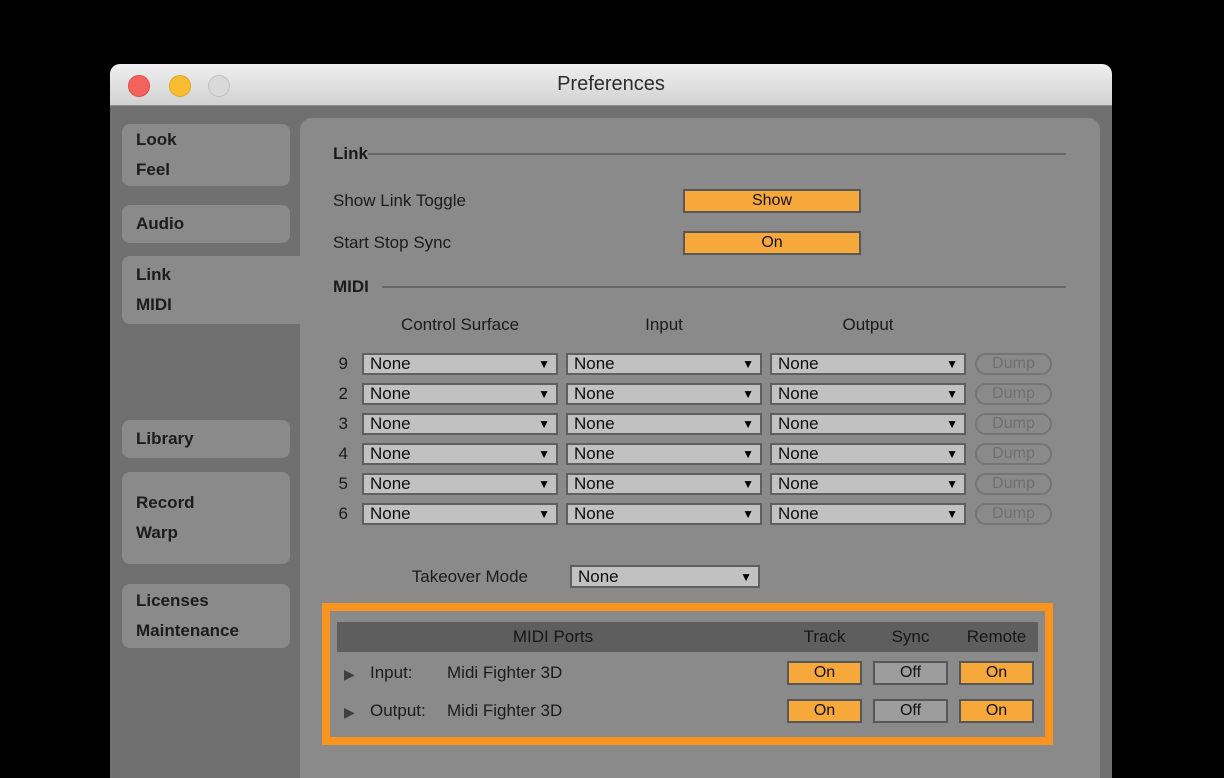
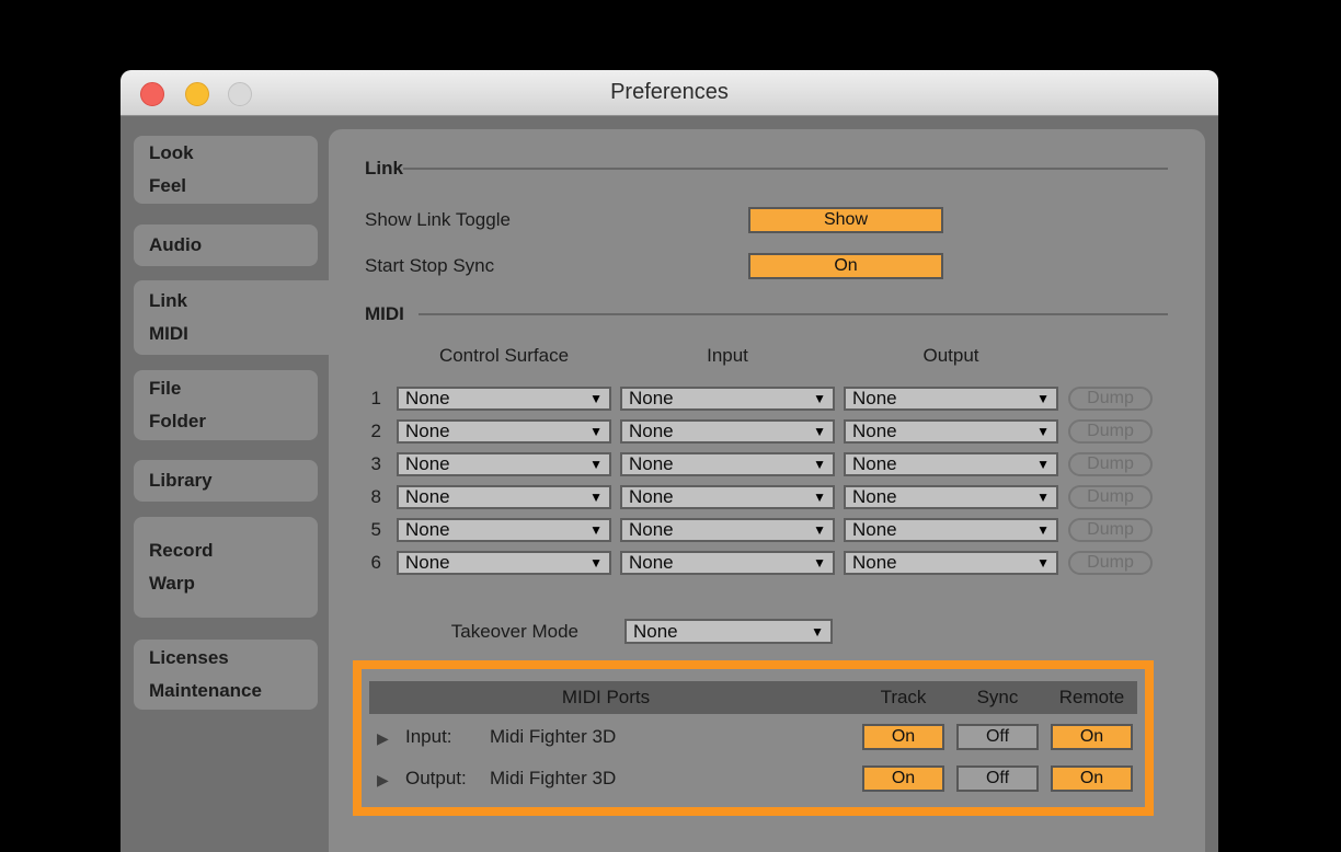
  Preferences
  Look
  Feel
  Audio
  Link
  MIDI
+ File
+ Folder
  Library
  Record
  Warp
  Licenses
  Maintenance
  Link
  Show Link Toggle
  Show
  Start Stop Sync
  On
  MIDI
  Control Surface
  Input
  Output
- 9
+ 1
  None
  ▼
  None
  ▼
  None
  ▼
  Dump
  2
  None
  ▼
  None
  ▼
  None
  ▼
  Dump
  3
  None
  ▼
  None
  ▼
  None
  ▼
  Dump
- 4
+ 8
  None
  ▼
  None
  ▼
  None
  ▼
  Dump
  5
  None
  ▼
  None
  ▼
  None
  ▼
  Dump
  6
  None
  ▼
  None
  ▼
  None
  ▼
  Dump
  Takeover Mode
  None
  ▼
  MIDI Ports
  Track
  Sync
  Remote
  ▶
  Input:
  Midi Fighter 3D
  On
  Off
  On
  ▶
  Output:
  Midi Fighter 3D
  On
  Off
  On
